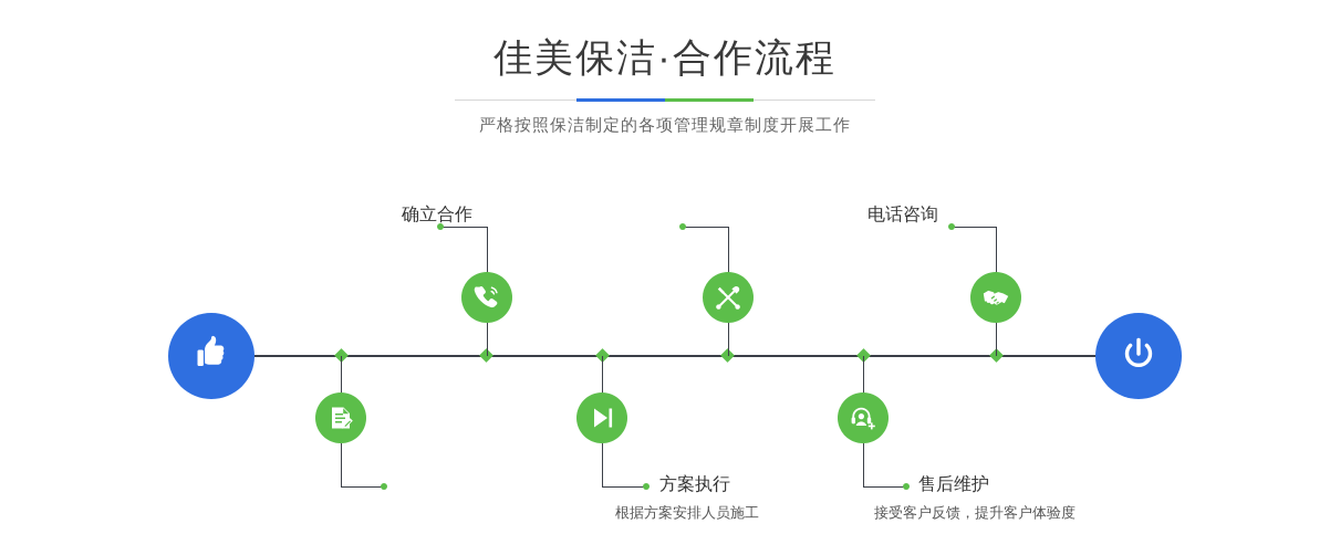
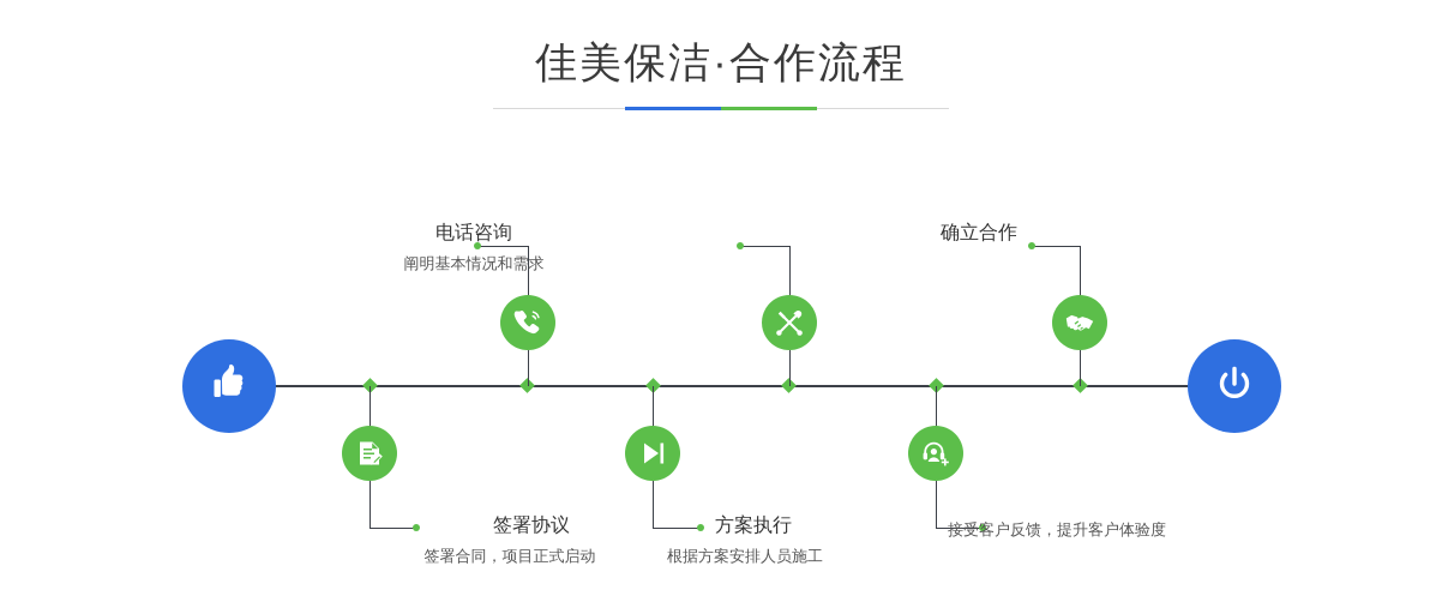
  佳美保洁·合作流程
- 严格按照保洁制定的各项管理规章制度开展工作
- 确立合作
+ 电话咨询
+ 阐明基本情况和需求
+ 签署协议
+ 签署合同，项目正式启动
  方案执行
  根据方案安排人员施工
- 电话咨询
+ 确立合作
- 售后维护
  接受客户反馈，提升客户体验度
